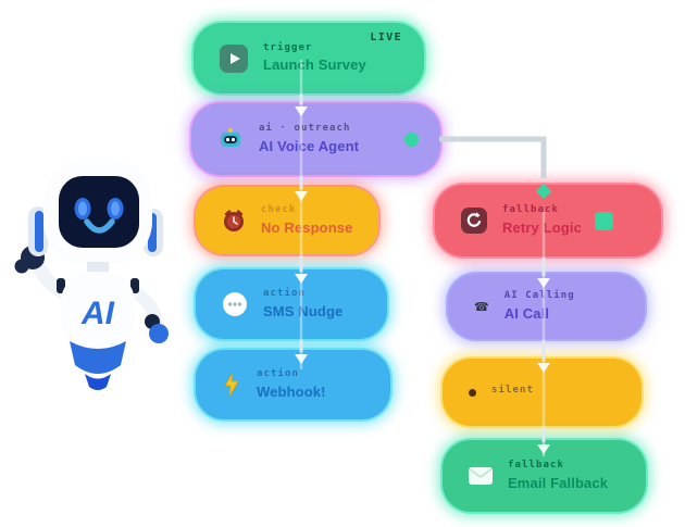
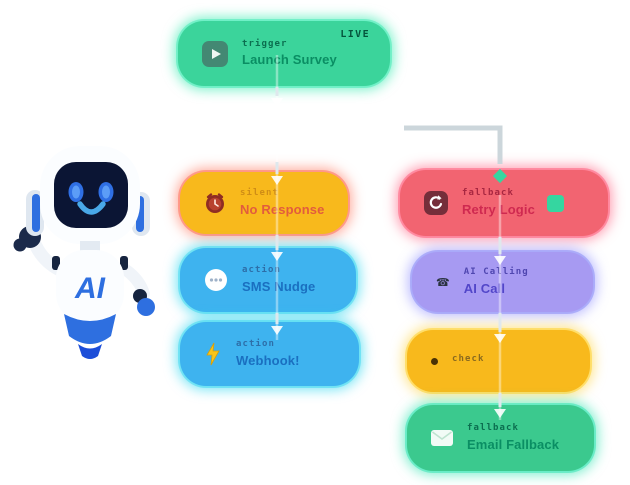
  AI
  trigger
  Launh Survey
  LIVE
- ai · outreach
- AI Voice Agent
- check
+ silent
  No Response
  actio
  SMS Nudge
  action
  Webhook!
  fallback
  Retry Logic
  ☎
  AI Caling
  AI Cal
- silent
+ check
  fallback
  Email Fallback
